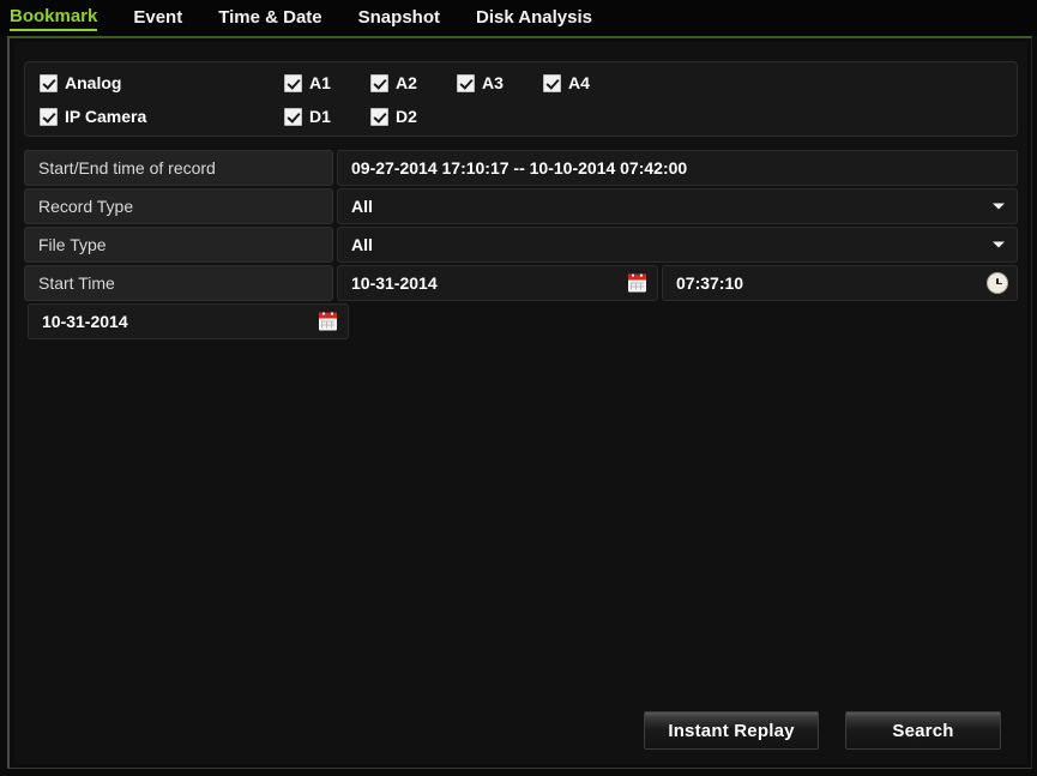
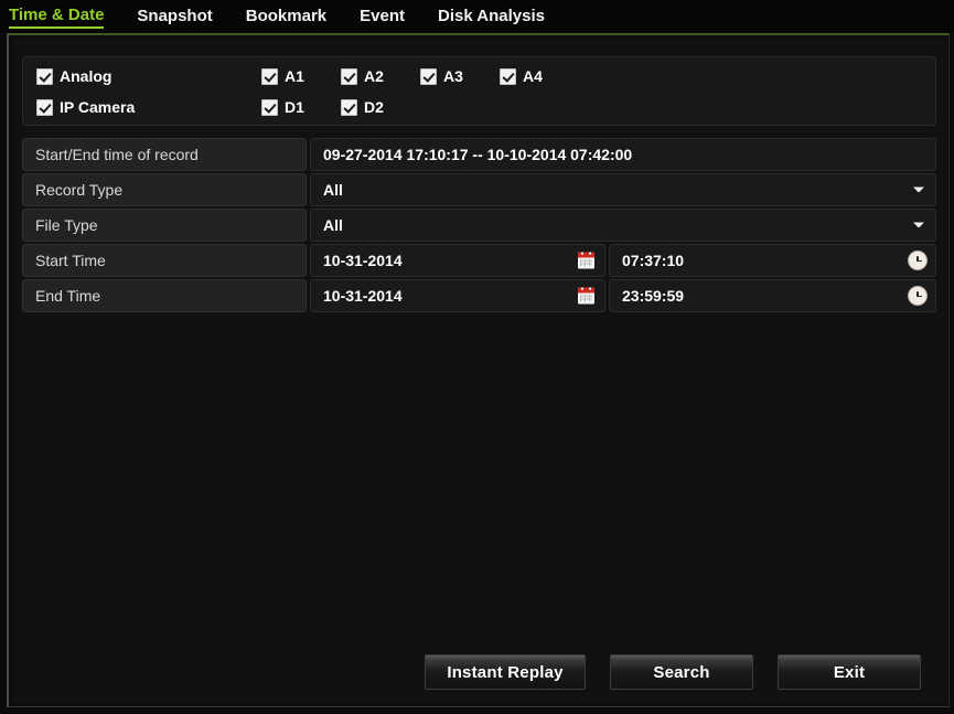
- Bookmark
+ Time & Date
- Event
+ Snapshot
- Time & Date
+ Bookmark
- Snapshot
+ Event
  Disk Analysis
  Analog
  A1
  A2
  A3
  A4
  IP Camera
  D1
  D2
  Start/End time of record
  09-27-2014 17:10:17 -- 10-10-2014 07:42:00
  Record Type
  All
  File Type
  All
  Start Time
  10-31-2014
  07:37:10
+ End Time
  10-31-2014
+ 23:59:59
  Instant Replay
  Search
+ Exit
